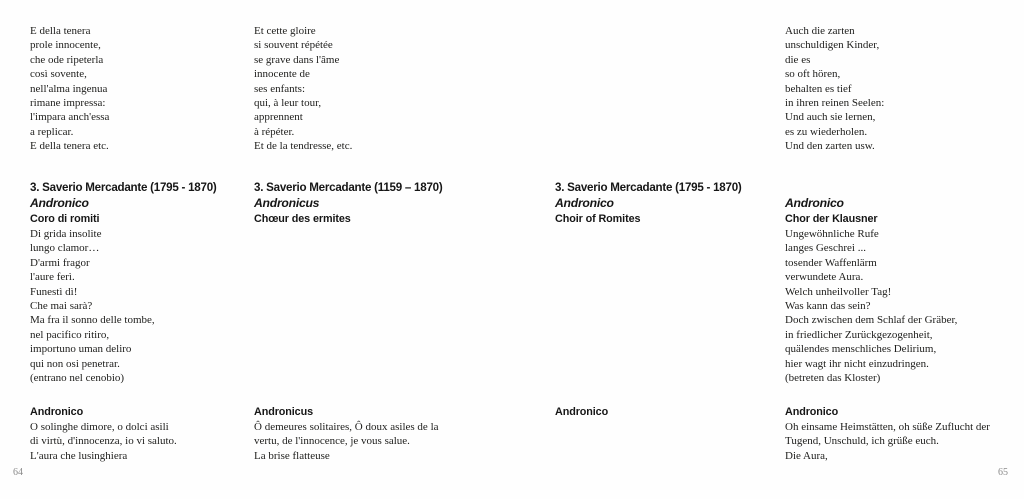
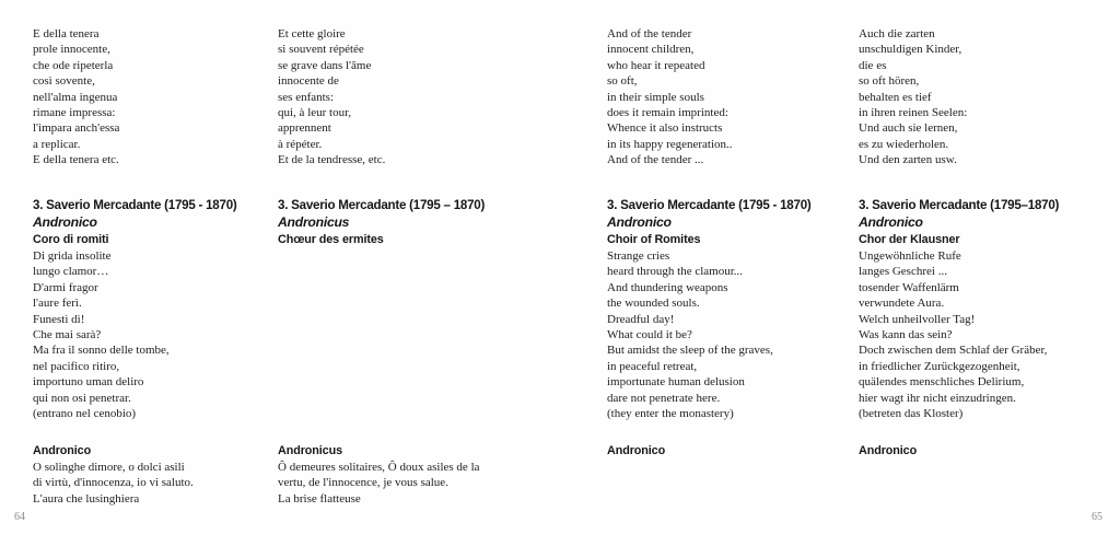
  E della tenera
  prole innocente,
  che ode ripeterla
  così sovente,
  nell'alma ingenua
  rimane impressa:
  l'impara anch'essa
  a replicar.
  E della tenera etc.
  3. Saverio Mercadante (1795 - 1870)
  Andronico
  Coro di romiti
  Di grida insolite
  lungo clamor…
  D'armi fragor
  l'aure ferì.
  Funestì dì!
  Che mai sarà?
  Ma fra il sonno delle tombe,
  nel pacifico ritiro,
  importuno uman deliro
  qui non osi penetrar.
  (entrano nel cenobio)
  Andronico
  O solinghe dimore, o dolci asili
  di virtù, d'innocenza, io vi saluto.
  L'aura che lusinghiera
  Et cette gloire
  si souvent répétée
  se grave dans l'âme
  innocente de
  ses enfants:
  qui, à leur tour,
  apprennent
  à répéter.
  Et de la tendresse, etc.
- 3. Saverio Mercadante (1159 – 1870)
+ 3. Saverio Mercadante (1795 – 1870)
  Andronicus
  Chœur des ermites
  Andronicus
  Ô demeures solitaires, Ô doux asiles de la
  vertu, de l'innocence, je vous salue.
  La brise flatteuse
+ And of the tender
+ innocent children,
+ who hear it repeated
+ so oft,
+ in their simple souls
+ does it remain imprinted:
+ Whence it also instructs
+ in its happy regeneration..
+ And of the tender ...
  3. Saverio Mercadante (1795 - 1870)
  Andronico
  Choir of Romites
+ Strange cries
+ heard through the clamour...
+ And thundering weapons
+ the wounded souls.
+ Dreadful day!
+ What could it be?
+ But amidst the sleep of the graves,
+ in peaceful retreat,
+ importunate human delusion
+ dare not penetrate here.
+ (they enter the monastery)
  Andronico
  Auch die zarten
  unschuldigen Kinder,
  die es
  so oft hören,
  behalten es tief
  in ihren reinen Seelen:
  Und auch sie lernen,
  es zu wiederholen.
  Und den zarten usw.
+ 3. Saverio Mercadante (1795–1870)
  Andronico
  Chor der Klausner
  Ungewöhnliche Rufe
  langes Geschrei ...
  tosender Waffenlärm
  verwundete Aura.
  Welch unheilvoller Tag!
  Was kann das sein?
  Doch zwischen dem Schlaf der Gräber,
  in friedlicher Zurückgezogenheit,
  quälendes menschliches Delirium,
  hier wagt ihr nicht einzudringen.
  (betreten das Kloster)
  Andronico
- Oh einsame Heimstätten, oh süße Zuflucht der
- Tugend, Unschuld, ich grüße euch.
- Die Aura,
  64
  65
